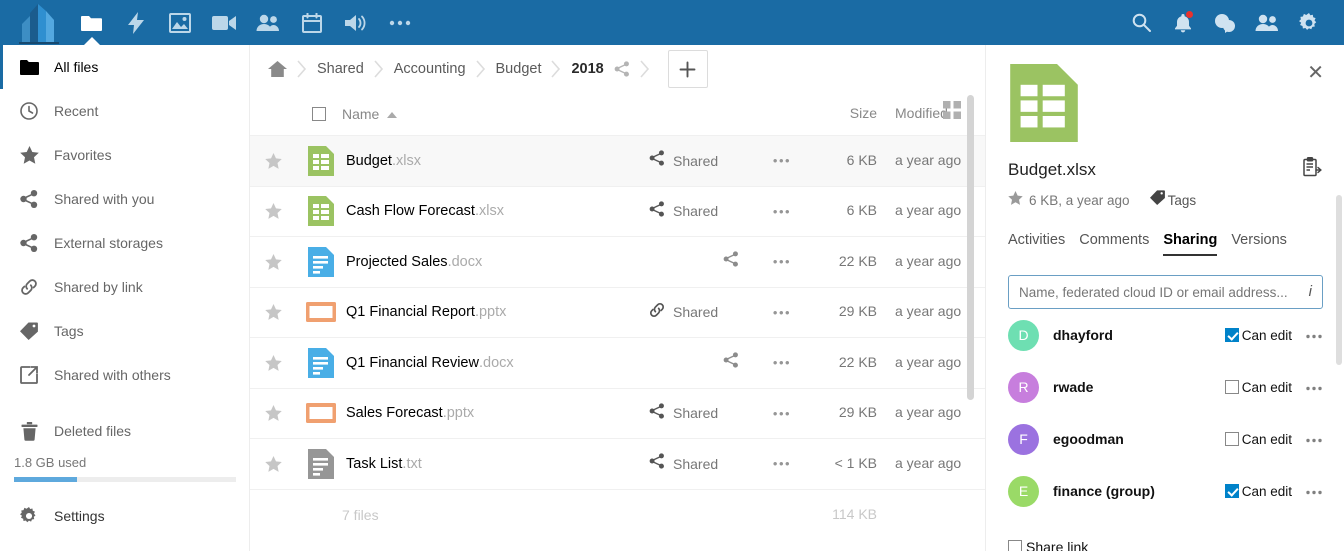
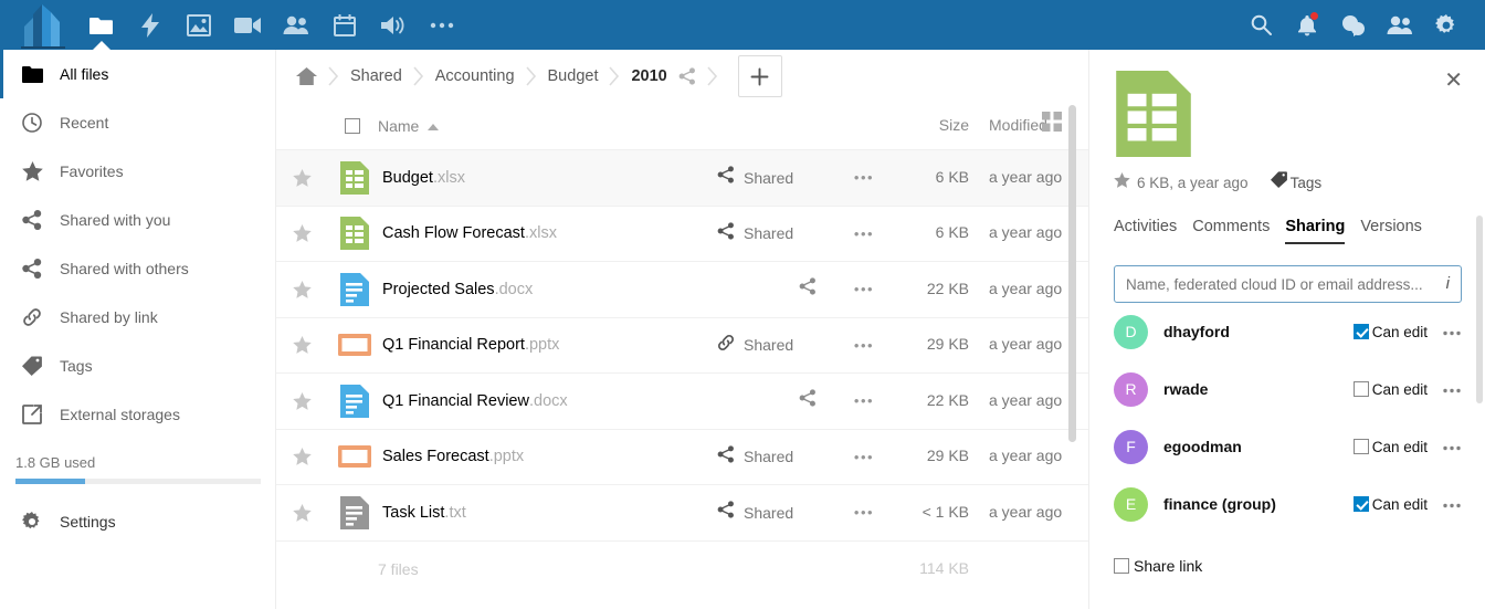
  All files
  Recent
  Favorites
  Shared with you
- External storages
+ Shared with others
  Shared by link
  Tags
- Shared with others
+ External storages
- Deleted files
  1.8 GB used
  Settings
  Shared
  Accounting
  Budget
- 2018
+ 2010
  Name
  Size
  Modifie
  Budget
  .xlsx
  Shared
  •••
  6 KB
  a year ago
  Cash Flow Forecast
  .xlsx
  Shared
  •••
  6 KB
  a year ago
  Projected Sales
  .docx
  •••
  22 KB
  a year ago
  Q1 Financial Report
  .pptx
  Shared
  •••
  29 KB
  a year ago
  Q1 Financial Review
  .docx
  •••
  22 KB
  a year ago
  Sales Forecast
  .pptx
  Shared
  •••
  29 KB
  a year ago
  Task List
  .txt
  Shared
  •••
  < 1 KB
  a year ago
  7 files
  114 KB
  ✕
- Budget.xlsx
  6 KB, a year ago
  Tags
  Activities
  Comments
  Sharing
  Versions
  Name, federated cloud ID or email address...
  i
  D
  dhayford
  Can edit
  R
  rwade
  Can edit
  F
  egoodman
  Can edit
  E
  finance (group)
  Can edit
  Share link
